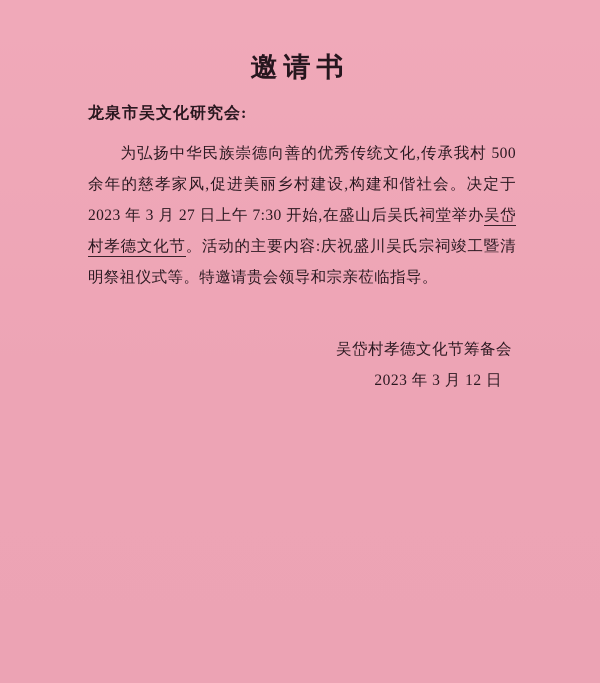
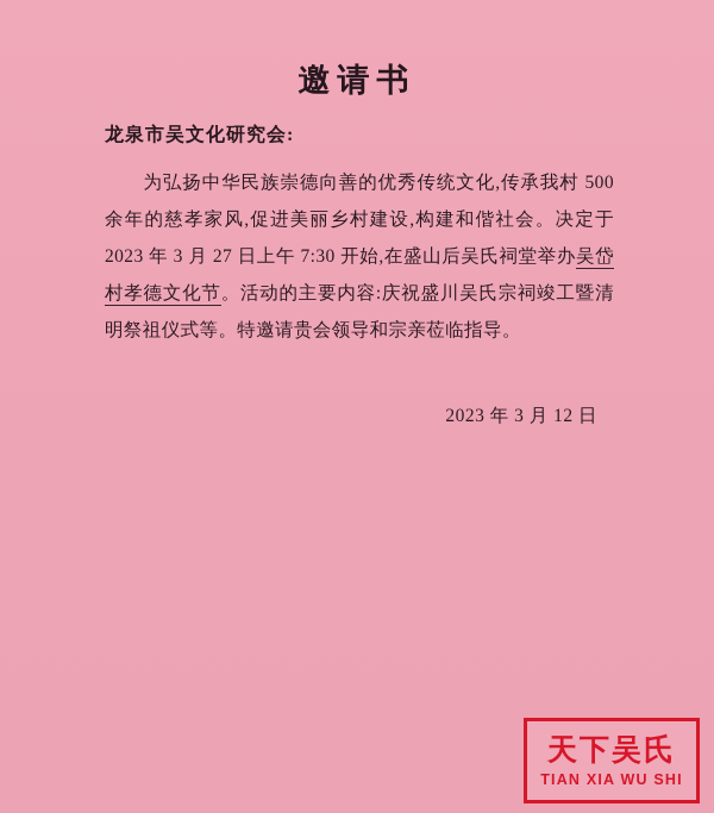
  邀请书
  龙泉市吴文化研究会:
  为弘扬中华民族崇德向善的优秀传统文化,传承我村 500 余年的慈孝家风,促进美丽乡村建设,构建和偕社会。决定于 2023 年 3 月 27 日上午 7:30 开始,在盛山后吴氏祠堂举办吴岱村孝德文化节。活动的主要内容:庆祝盛川吴氏宗祠竣工暨清明祭祖仪式等。特邀请贵会领导和宗亲莅临指导。
- 吴岱村孝德文化节筹备会
  2023 年 3 月 12 日
+ 天下吴氏
+ TIAN XIA WU SHI
